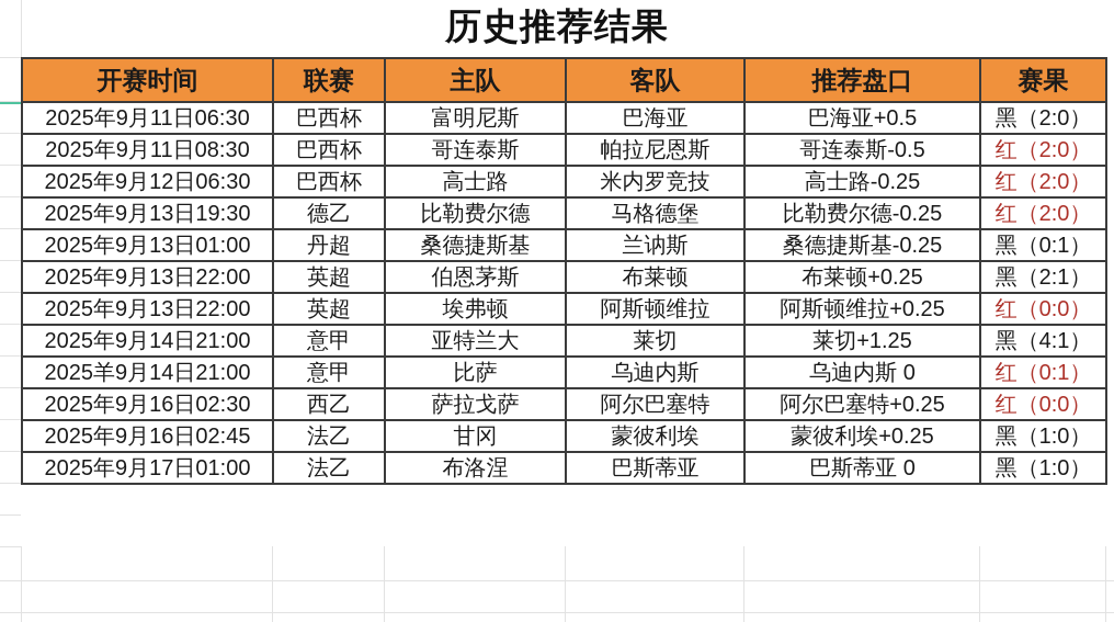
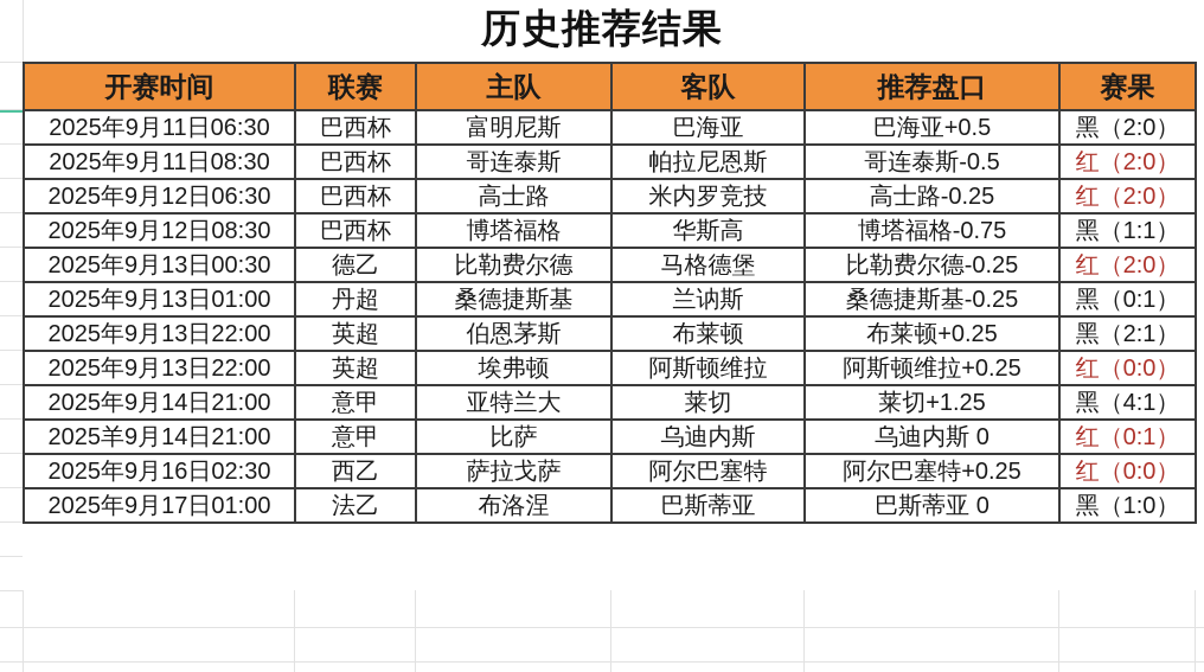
  历史推荐结果
  开赛时间	联赛	主队	客队	推荐盘口	赛果
  2025年9月11日06:30	巴西杯	富明尼斯	巴海亚	巴海亚+0.5	黑（2:0）
  2025年9月11日08:30	巴西杯	哥连泰斯	帕拉尼恩斯	哥连泰斯-0.5	红（2:0）
  2025年9月12日06:30	巴西杯	高士路	米内罗竞技	高士路-0.25	红（2:0）
+ 2025年9月12日08:30	巴西杯	博塔福格	华斯高	博塔福格-0.75	黑（1:1）
- 2025年9月13日19:30	德乙	比勒费尔德	马格德堡	比勒费尔德-0.25	红（2:0）
+ 2025年9月13日00:30	德乙	比勒费尔德	马格德堡	比勒费尔德-0.25	红（2:0）
  2025年9月13日01:00	丹超	桑德捷斯基	兰讷斯	桑德捷斯基-0.25	黑（0:1）
  2025年9月13日22:00	英超	伯恩茅斯	布莱顿	布莱顿+0.25	黑（2:1）
  2025年9月13日22:00	英超	埃弗顿	阿斯顿维拉	阿斯顿维拉+0.25	红（0:0）
  2025年9月14日21:00	意甲	亚特兰大	莱切	莱切+1.25	黑（4:1）
  2025羊9月14日21:00	意甲	比萨	乌迪内斯	乌迪内斯 0	红（0:1）
  2025年9月16日02:30	西乙	萨拉戈萨	阿尔巴塞特	阿尔巴塞特+0.25	红（0:0）
- 2025年9月16日02:45	法乙	甘冈	蒙彼利埃	蒙彼利埃+0.25	黑（1:0）
  2025年9月17日01:00	法乙	布洛涅	巴斯蒂亚	巴斯蒂亚 0	黑（1:0）
